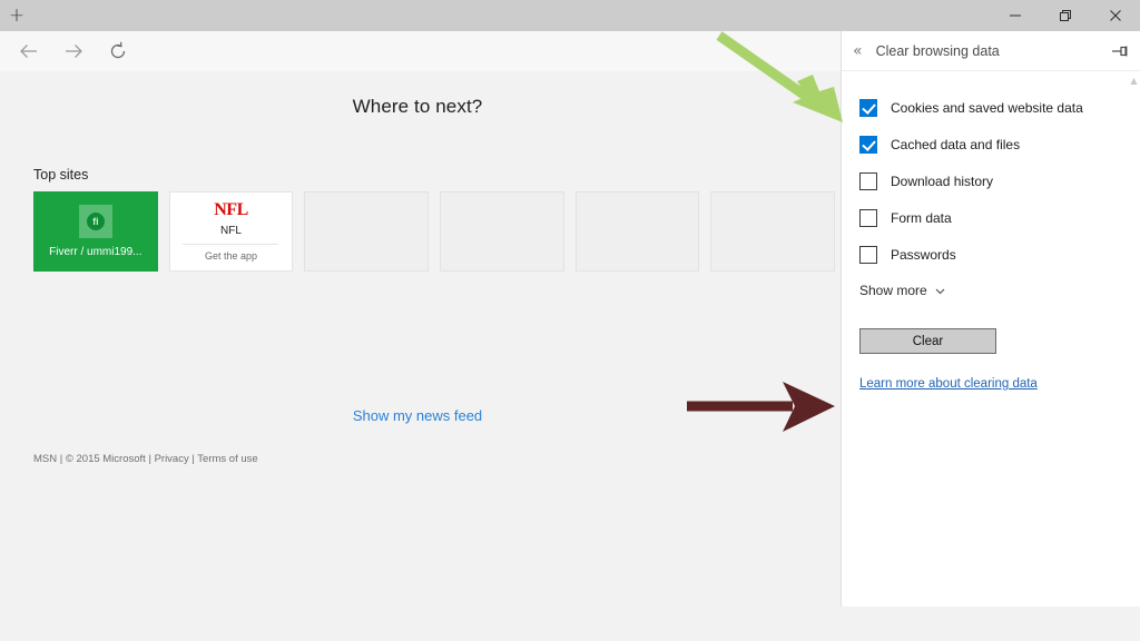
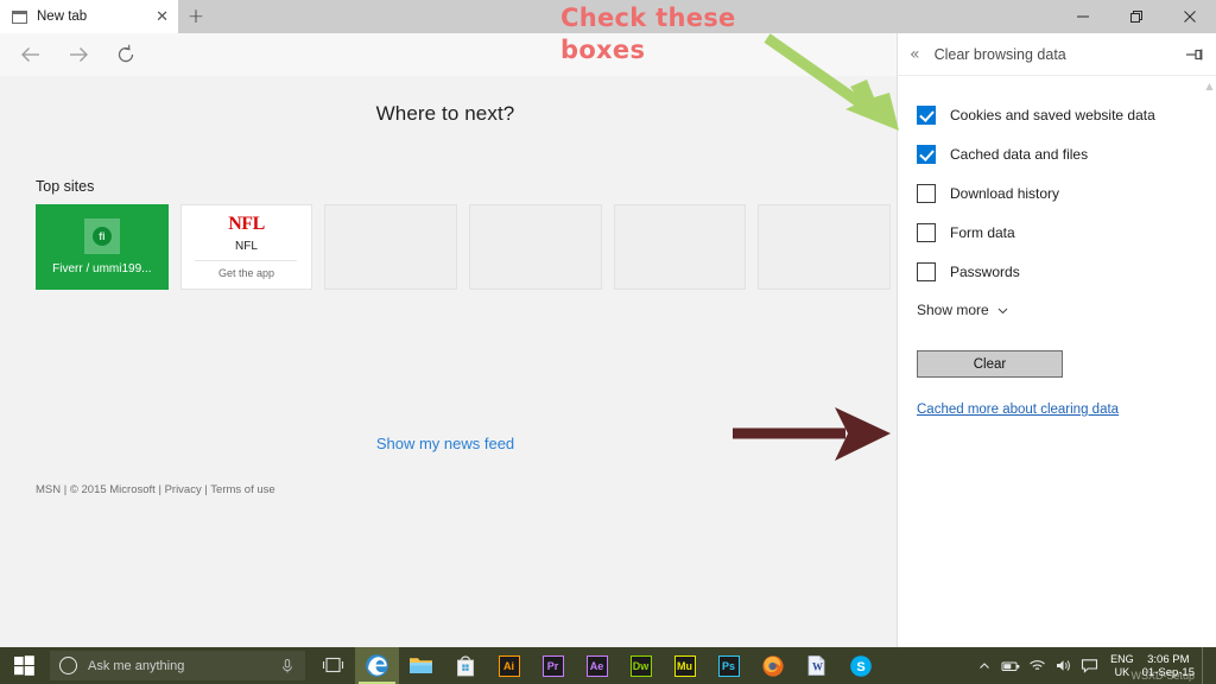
+ New tab
+ ✕
  +
  Where to next?
  Top sites
  fi
  Fiverr / ummi199...
  NFL
  NFL
  Get the app
  Show my news feed
  MSN | © 2015 Microsoft | Privacy | Terms of use
  «
  Clear browsing data
  ▲
  Cookies and saved website data
  Cached data and files
  Download history
  Form data
  Passwords
  Show more
  Clear
- Learn more about clearing data
+ Cached more about clearing data
+ Check these
+ boxes
+ Ask me anything
+ Ai
+ Pr
+ Ae
+ Dw
+ Mu
+ Ps
+ W
+ S
+ ENG
+ UK
+ 3:06 PM
+ 01-Sep-15
+ WSXD-Setup
